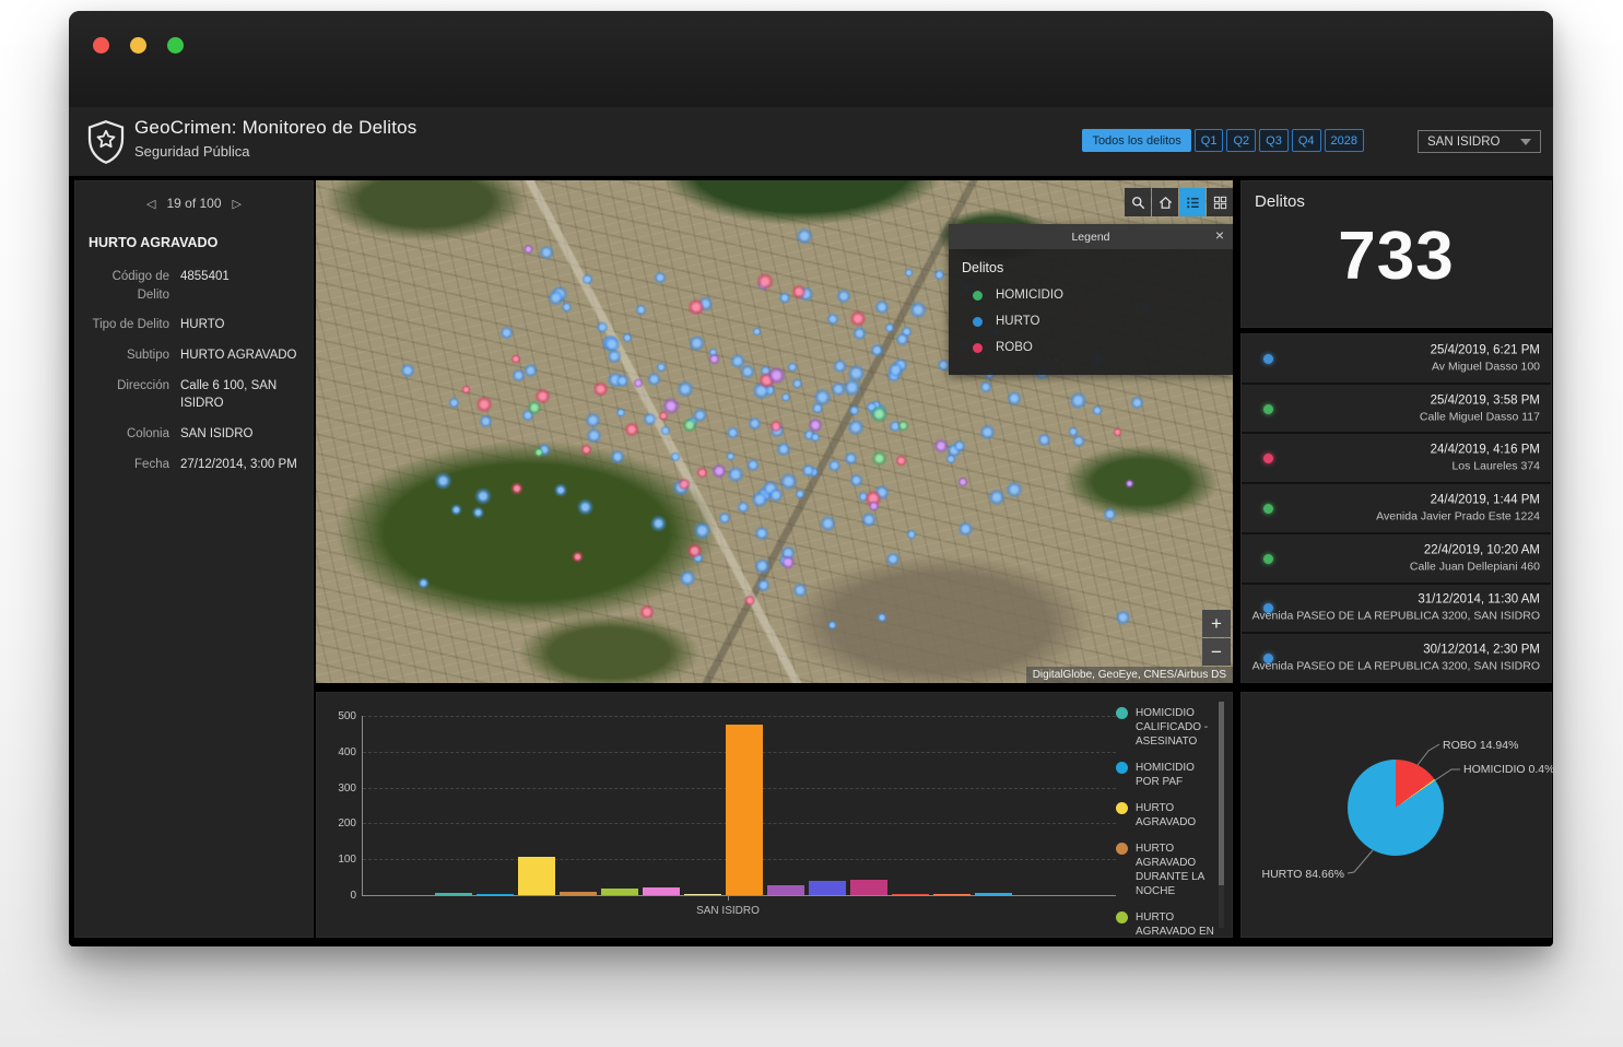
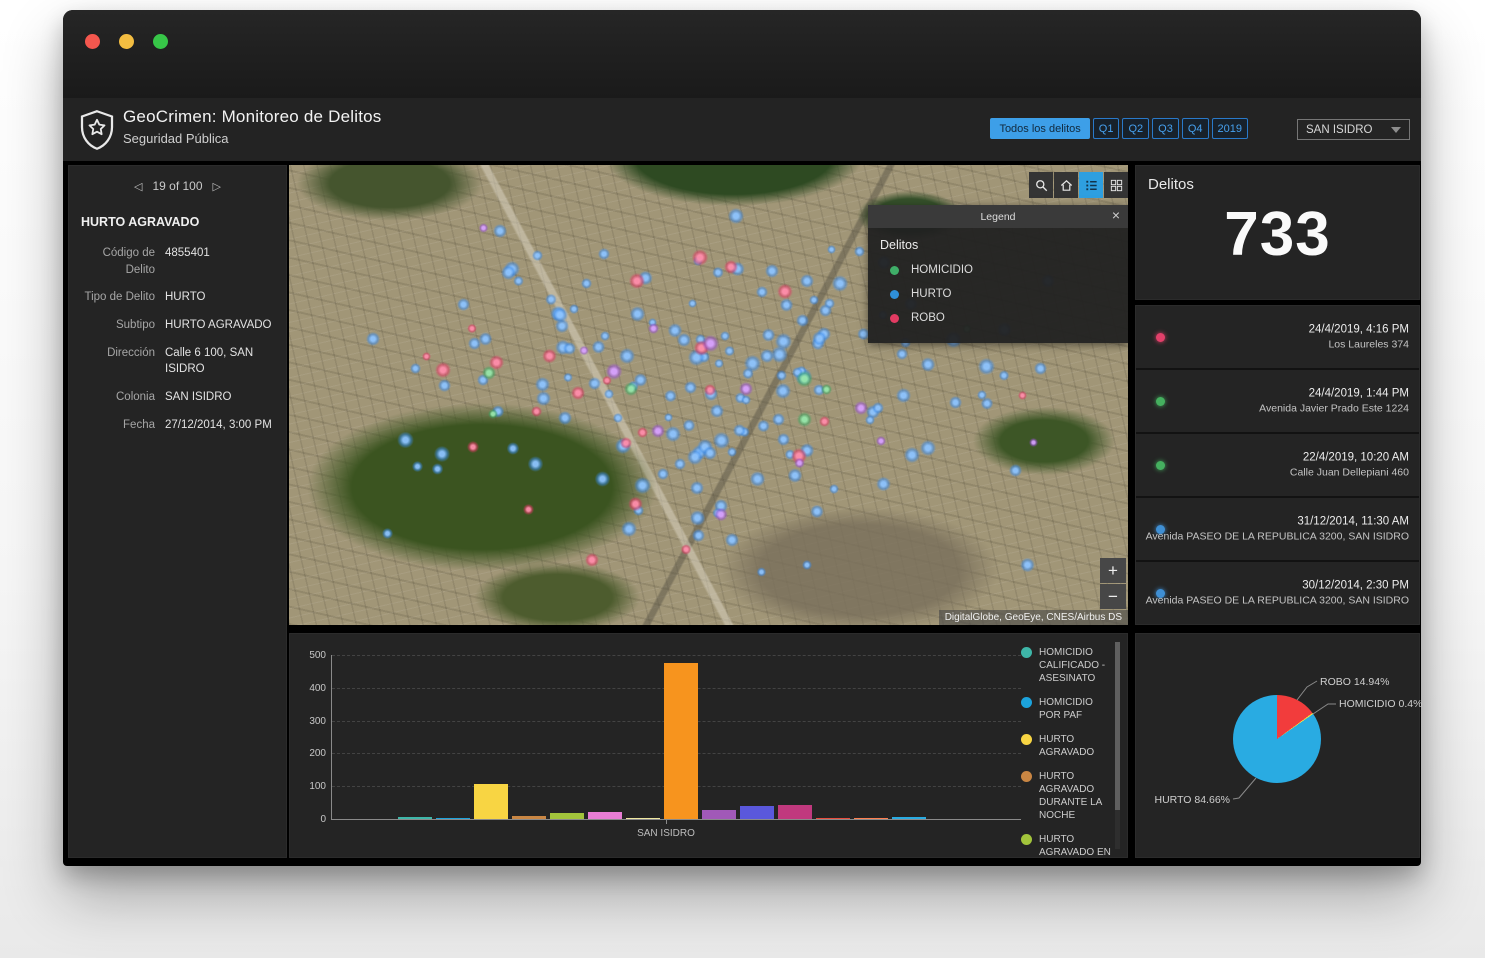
  GeoCrimen: Monitoreo de Delitos
  Seguridad Pública
  Todos los delitos
  Q1
  Q2
  Q3
  Q4
- 2028
+ 2019
  SAN ISIDRO
  ◁
  19 of 100
  ▷
  HURTO AGRAVADO
  Código de Delito
  4855401
  Tipo de Delito
  HURTO
  Subtipo
  HURTO AGRAVADO
  Dirección
  Calle 6 100, SAN ISIDRO
  Colonia
  SAN ISIDRO
  Fecha
  27/12/2014, 3:00 PM
  Legend
  ×
  Delitos
  HOMICIDIO
  HURTO
  ROBO
  +
  −
  DigitalGlobe, GeoEye, CNES/Airbus DS
  SAN ISIDRO
  0
  100
  200
  300
  400
  500
  HOMICIDIO CALIFICADO - ASESINATO
  HOMICIDIO POR PAF
  HURTO AGRAVADO
  HURTO AGRAVADO DURANTE LA NOCHE
  HURTO AGRAVADO EN
  Delitos
  733
- 25/4/2019, 6:21 PM
- Av Miguel Dasso 100
- 25/4/2019, 3:58 PM
- Calle Miguel Dasso 117
  24/4/2019, 4:16 PM
  Los Laureles 374
  24/4/2019, 1:44 PM
  Avenida Javier Prado Este 1224
  22/4/2019, 10:20 AM
  Calle Juan Dellepiani 460
  31/12/2014, 11:30 AM
  Avenida PASEO DE LA REPUBLICA 3200, SAN ISIDRO
  30/12/2014, 2:30 PM
  Avenida PASEO DE LA REPUBLICA 3200, SAN ISIDRO
  ROBO 14.94%
  HOMICIDIO 0.4%
  HURTO 84.66%
